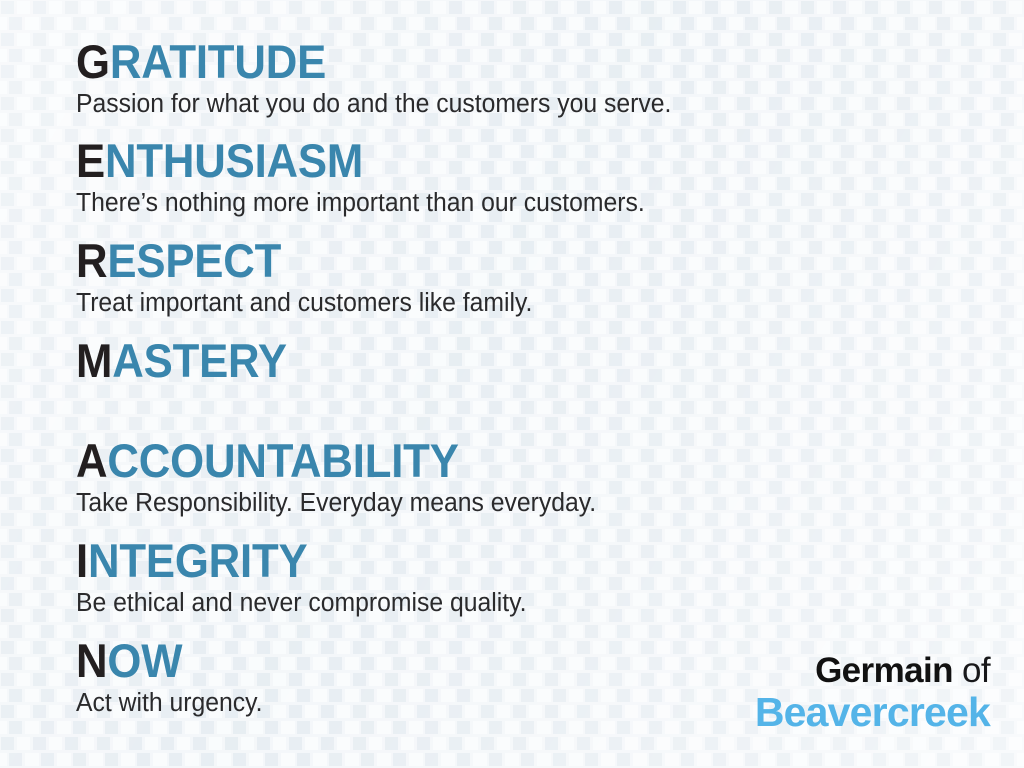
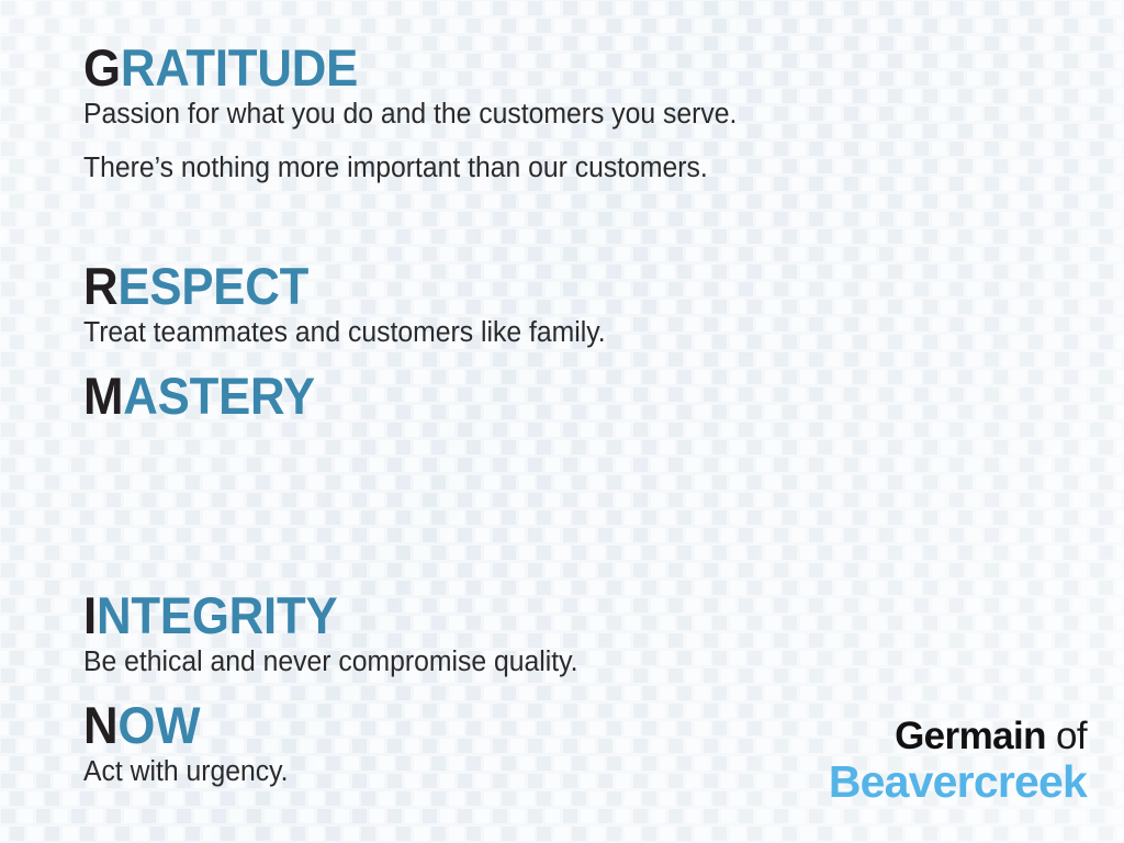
  GRATITUDE
  Passion for what you do and the customers you serve.
- ENTHUSIASM
  There’s nothing more important than our customers.
  RESPECT
- Treat important and customers like family.
+ Treat teammates and customers like family.
  MASTERY
- ACCOUNTABILITY
- Take Responsibility. Everyday means everyday.
  INTEGRITY
  Be ethical and never compromise quality.
  NOW
  Act with urgency.
  Germain of
  Beavercreek
